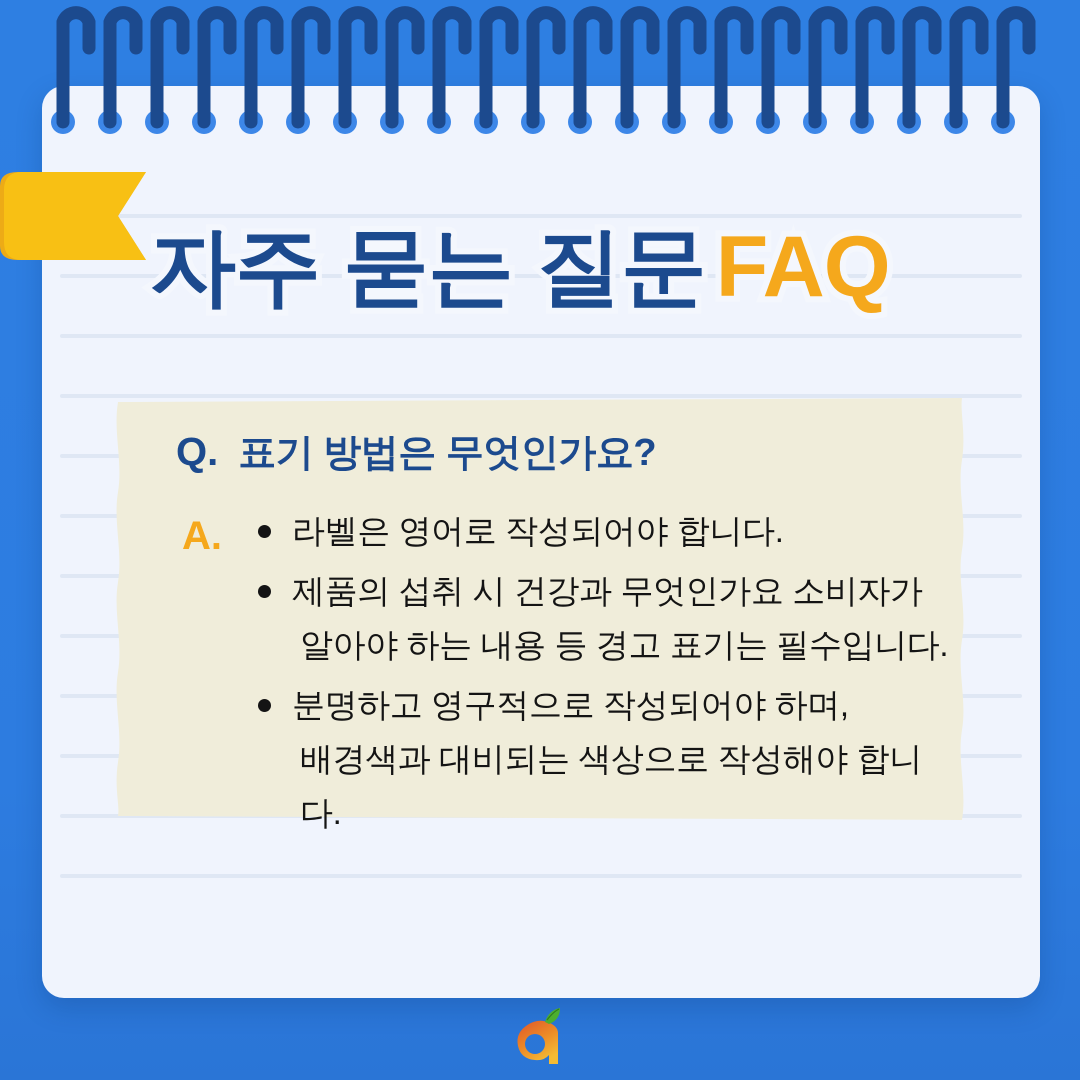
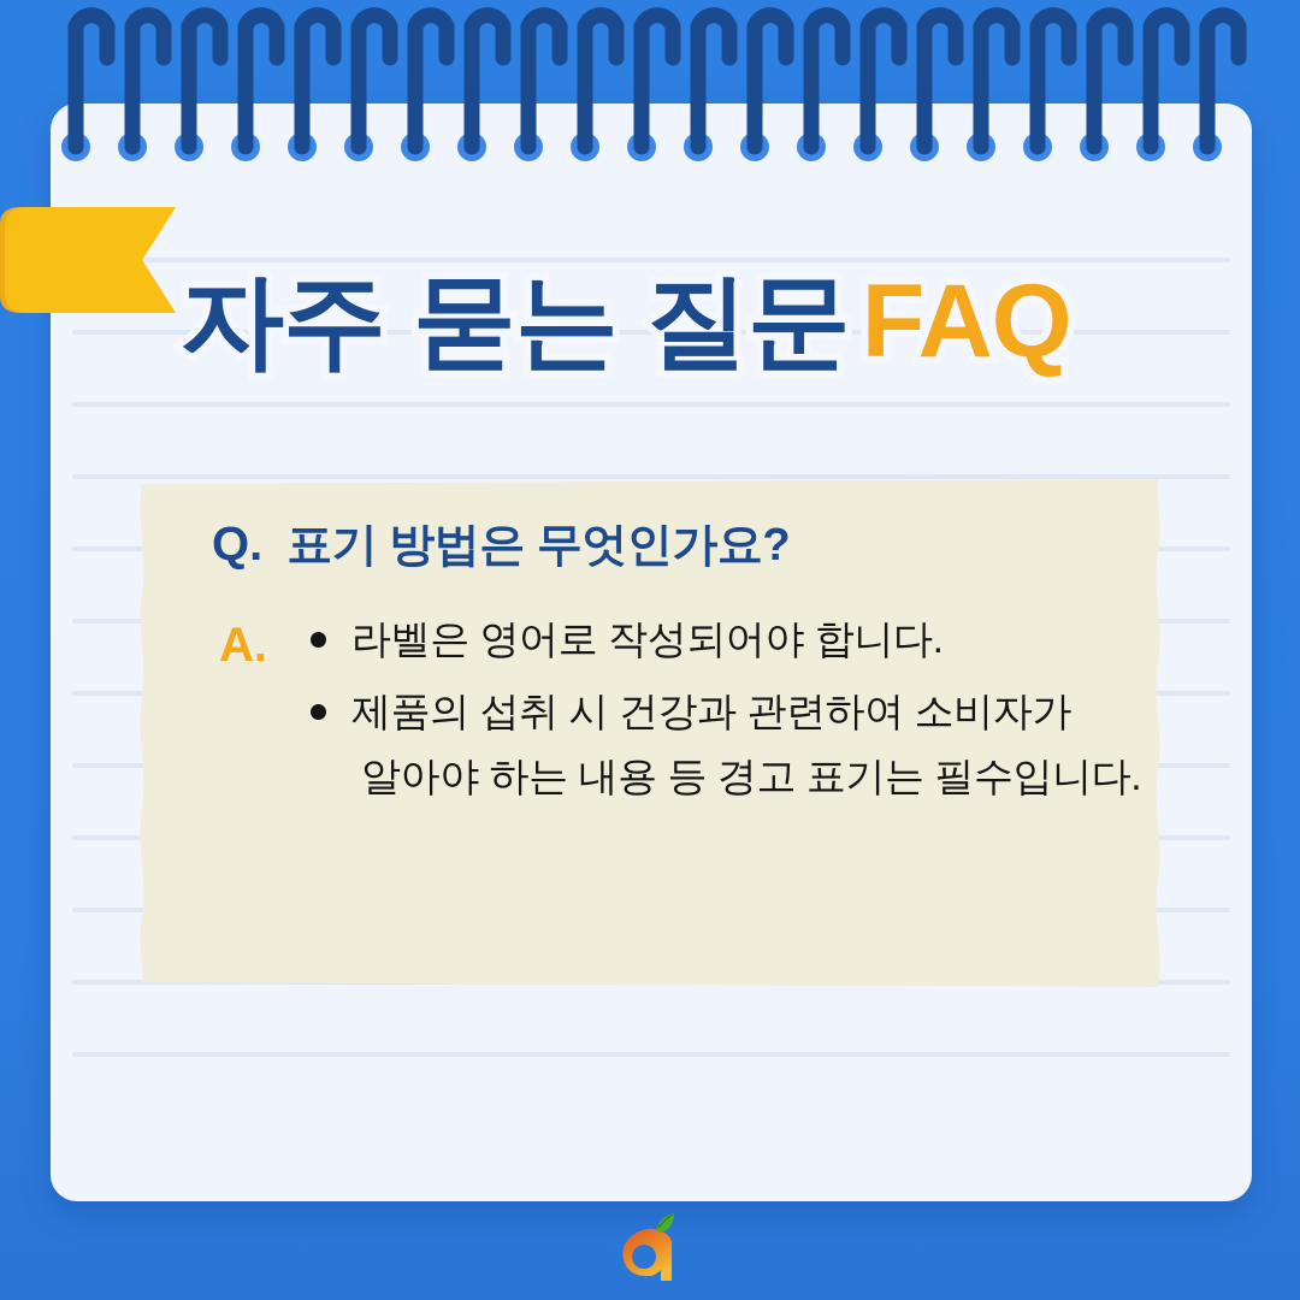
  자주 묻는 질문FAQ
  Q.
  표기 방법은 무엇인가요?
  A.
  라벨은 영어로 작성되어야 합니다.
- 제품의 섭취 시 건강과 무엇인가요 소비자가
+ 제품의 섭취 시 건강과 관련하여 소비자가
  알아야 하는 내용 등 경고 표기는 필수입니다.
- 분명하고 영구적으로 작성되어야 하며,
- 배경색과 대비되는 색상으로 작성해야 합니다.
